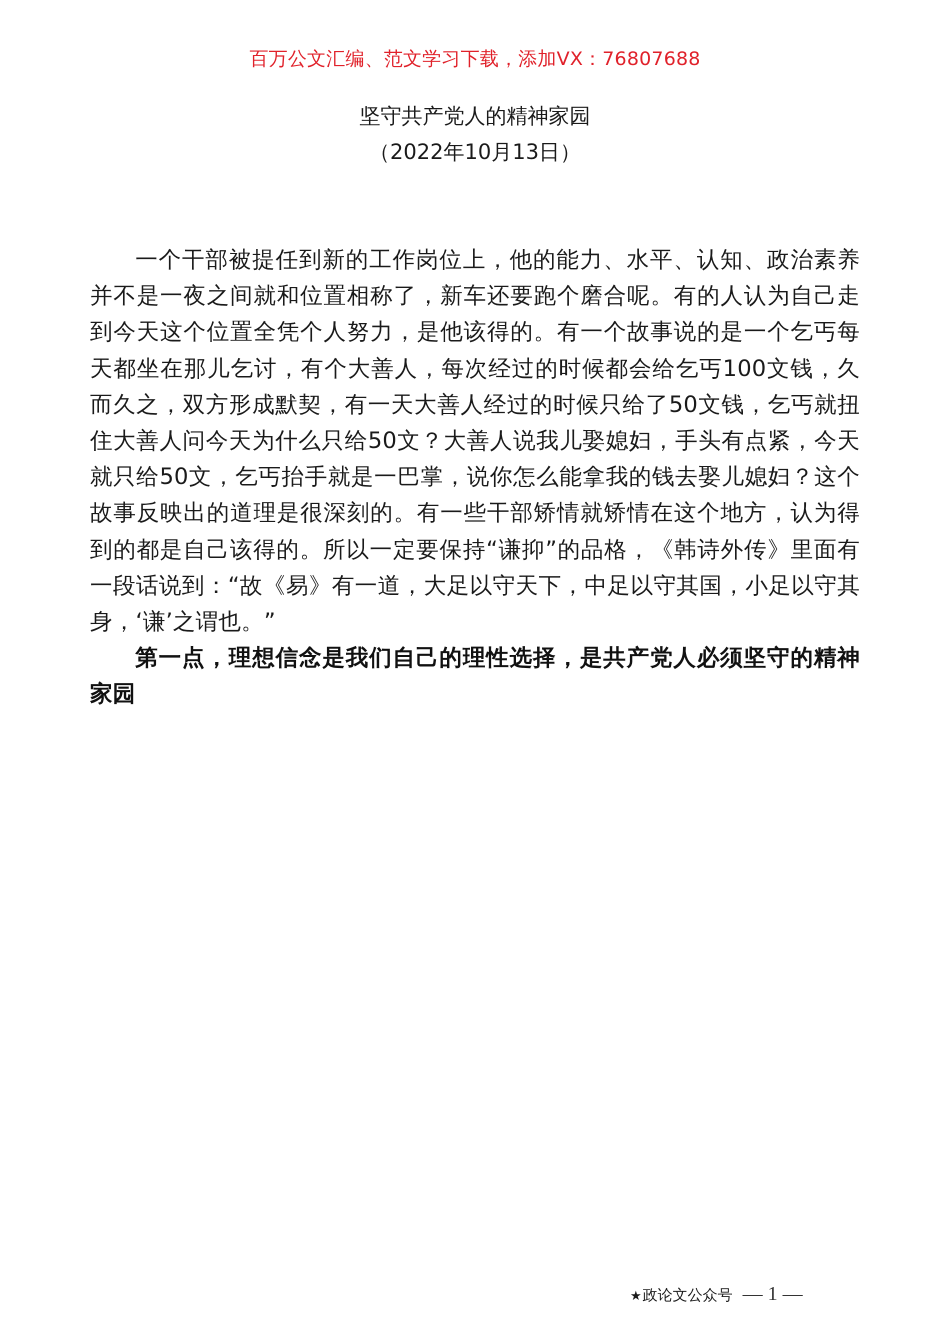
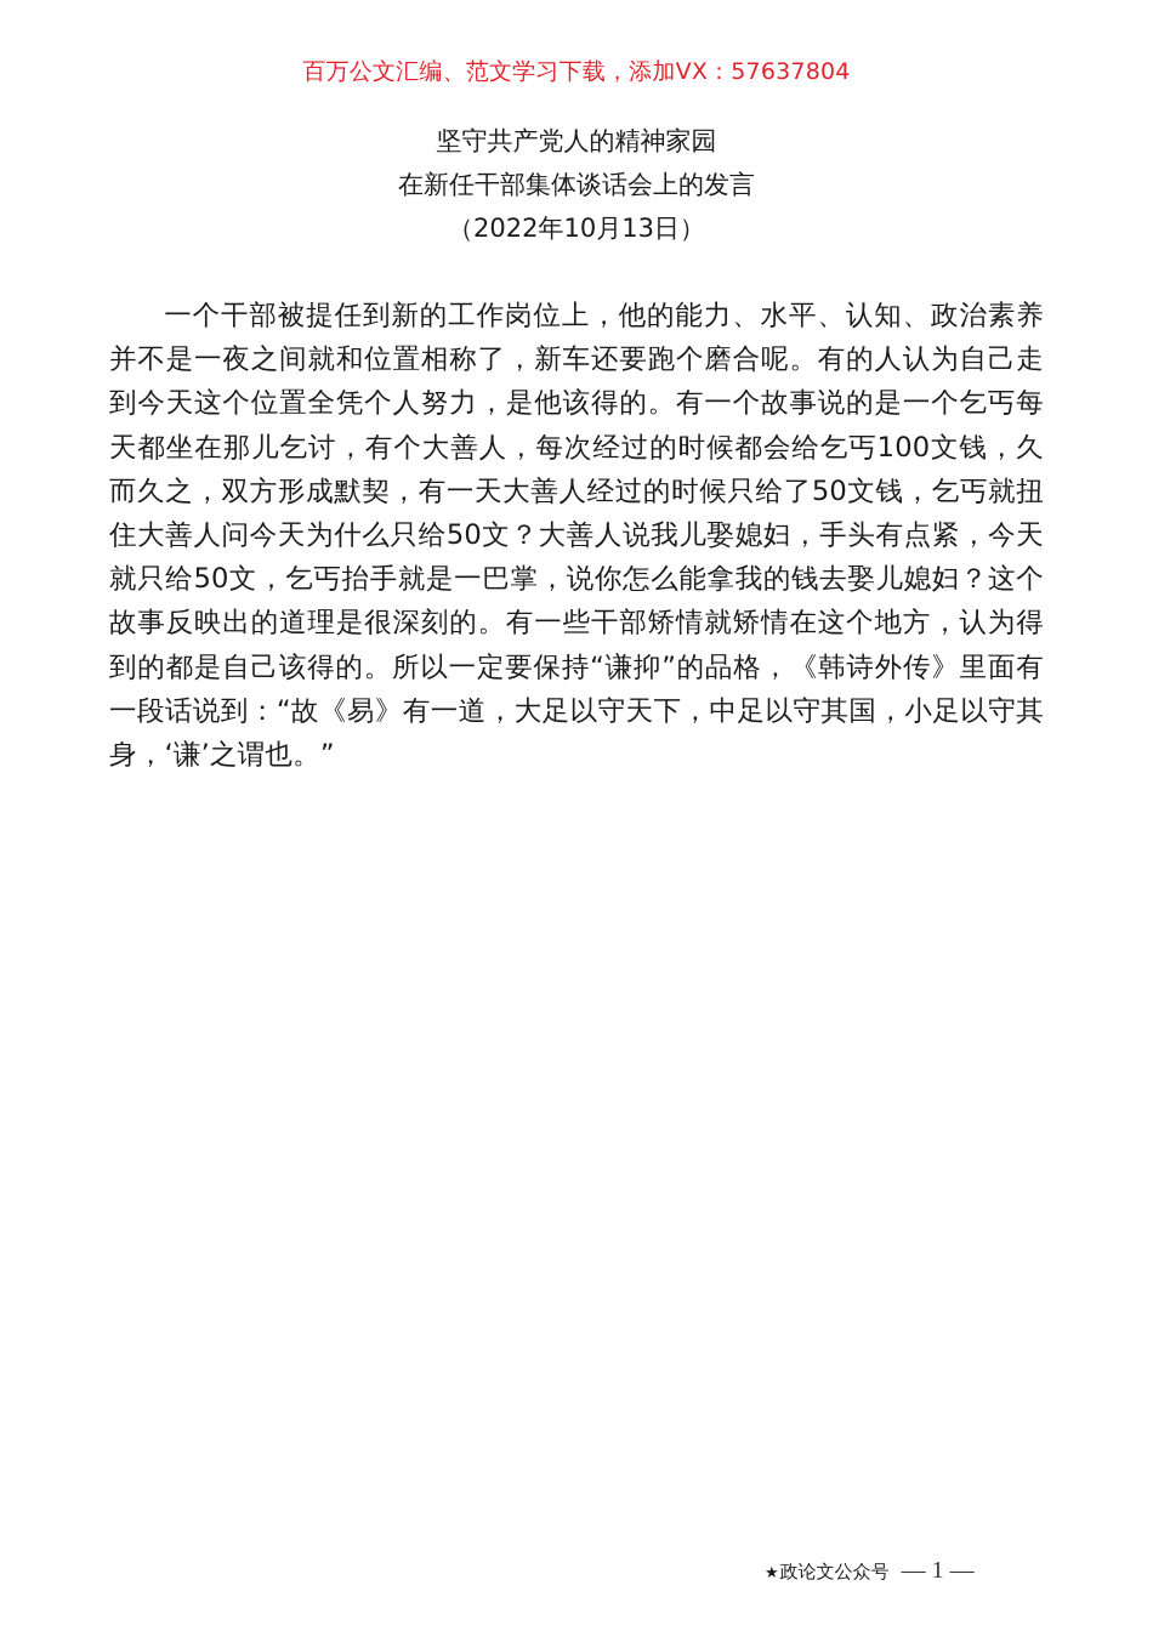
- 百万公文汇编、范文学习下载，添加VX：76807688
+ 百万公文汇编、范文学习下载，添加VX：57637804
  坚守共产党人的精神家园
+ 在新任干部集体谈话会上的发言
  （2022年10月13日）
  一个干部被提任到新的工作岗位上，他的能力、水平、认知、政治素养并不是一夜之间就和位置相称了，新车还要跑个磨合呢。有的人认为自己走到今天这个位置全凭个人努力，是他该得的。有一个故事说的是一个乞丐每天都坐在那儿乞讨，有个大善人，每次经过的时候都会给乞丐100文钱，久而久之，双方形成默契，有一天大善人经过的时候只给了50文钱，乞丐就扭住大善人问今天为什么只给50文？大善人说我儿娶媳妇，手头有点紧，今天就只给50文，乞丐抬手就是一巴掌，说你怎么能拿我的钱去娶儿媳妇？这个故事反映出的道理是很深刻的。有一些干部矫情就矫情在这个地方，认为得到的都是自己该得的。所以一定要保持“谦抑”的品格，《韩诗外传》里面有一段话说到：“故《易》有一道，大足以守天下，中足以守其国，小足以守其身，‘谦’之谓也。”
- 第一点，理想信念是我们自己的理性选择，是共产党人必须坚守的精神家园
  ★政论文公众号 — 1 —
